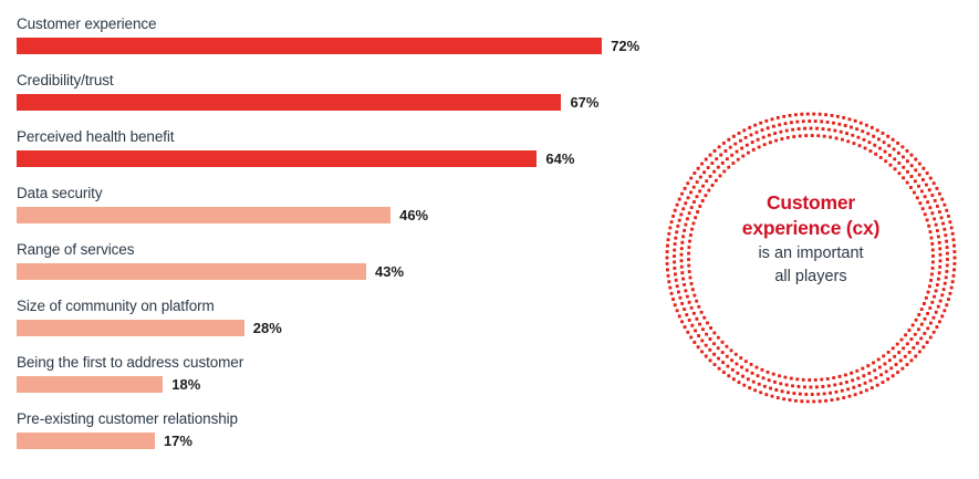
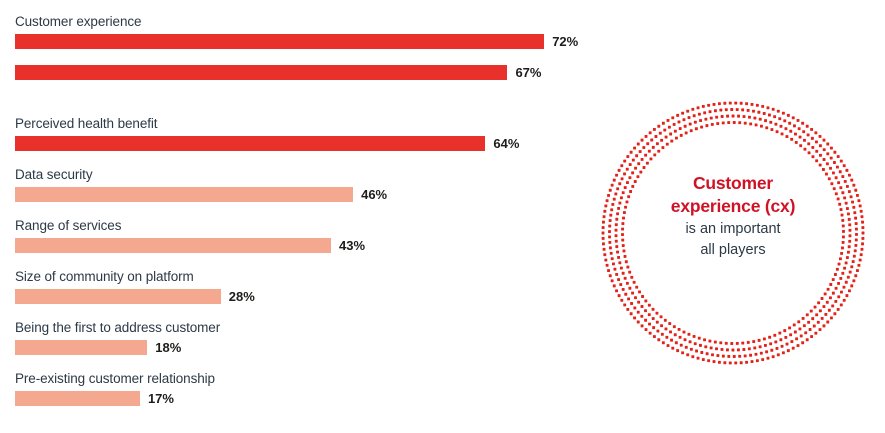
  Customer experience
  72%
- Credibility/trust
  67%
  Perceived health benefit
  64%
  Data security
  46%
  Range of services
  43%
  Size of community on platform
  28%
  Being the first to address customer
  18%
  Pre-existing customer relationship
  17%
  Customer
  experience (cx)
  is an important
  all players
